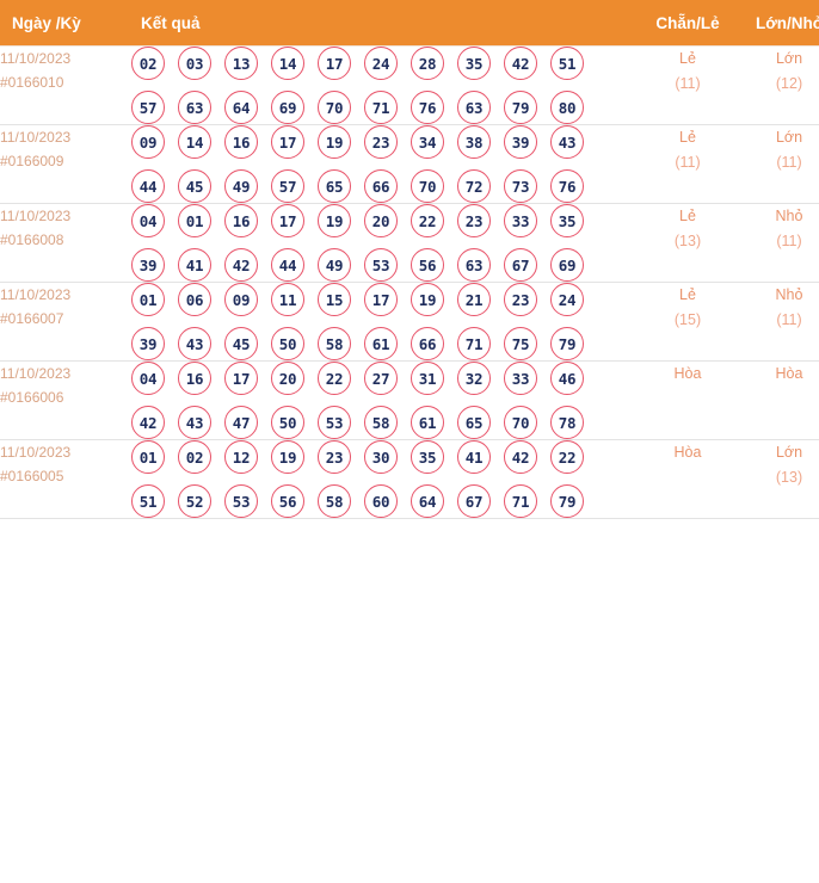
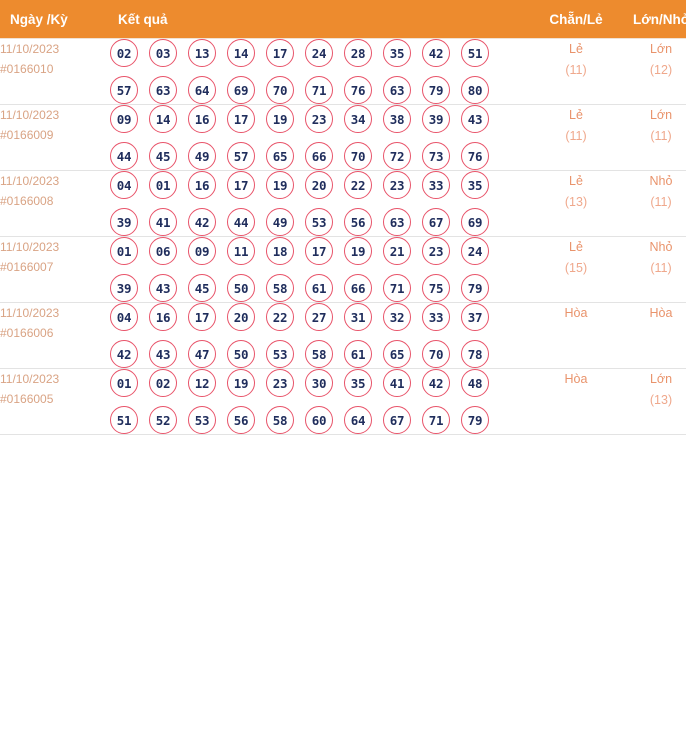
  Ngày /Kỳ	Kết quả	Chẵn/Lẻ	Lớn/Nhỏ
  11/10/2023#0166010	02 03 13 14 17 24 28 35 42 5157 63 64 69 70 71 76 63 79 80	Lẻ(11)	Lớn(12)
  11/10/2023#0166009	09 14 16 17 19 23 34 38 39 4344 45 49 57 65 66 70 72 73 76	Lẻ(11)	Lớn(11)
  11/10/2023#0166008	04 01 16 17 19 20 22 23 33 3539 41 42 44 49 53 56 63 67 69	Lẻ(13)	Nhỏ(11)
- 11/10/2023#0166007	01 06 09 11 15 17 19 21 23 2439 43 45 50 58 61 66 71 75 79	Lẻ(15)	Nhỏ(11)
+ 11/10/2023#0166007	01 06 09 11 18 17 19 21 23 2439 43 45 50 58 61 66 71 75 79	Lẻ(15)	Nhỏ(11)
- 11/10/2023#0166006	04 16 17 20 22 27 31 32 33 4642 43 47 50 53 58 61 65 70 78	Hòa	Hòa
+ 11/10/2023#0166006	04 16 17 20 22 27 31 32 33 3742 43 47 50 53 58 61 65 70 78	Hòa	Hòa
- 11/10/2023#0166005	01 02 12 19 23 30 35 41 42 2251 52 53 56 58 60 64 67 71 79	Hòa	Lớn(13)
+ 11/10/2023#0166005	01 02 12 19 23 30 35 41 42 4851 52 53 56 58 60 64 67 71 79	Hòa	Lớn(13)
